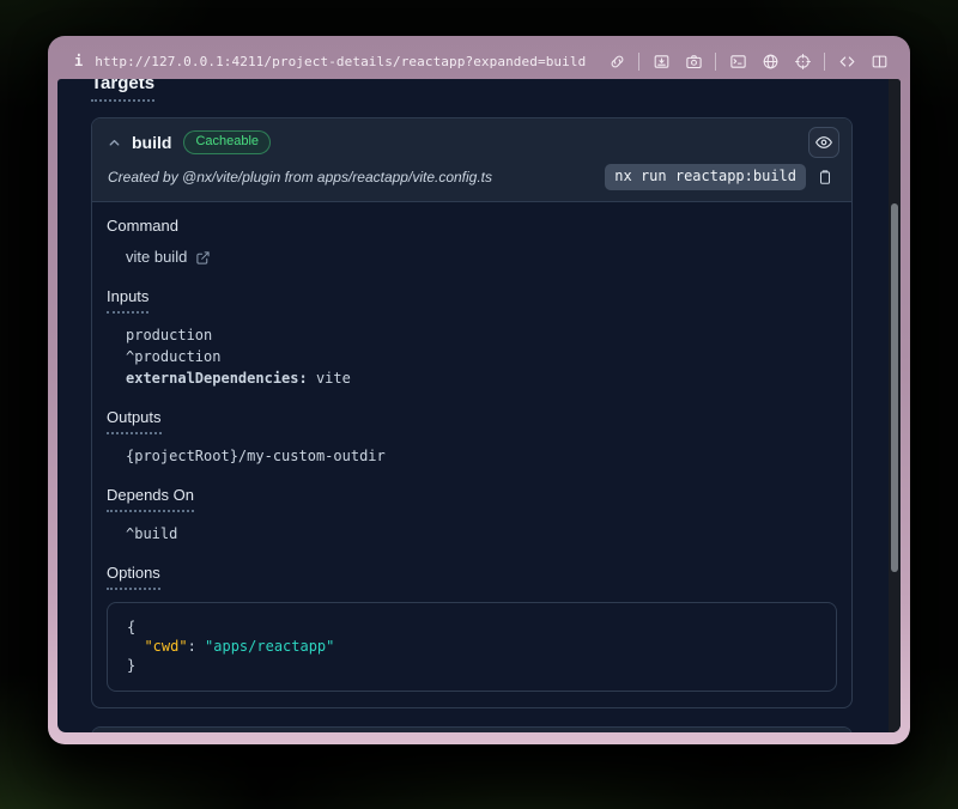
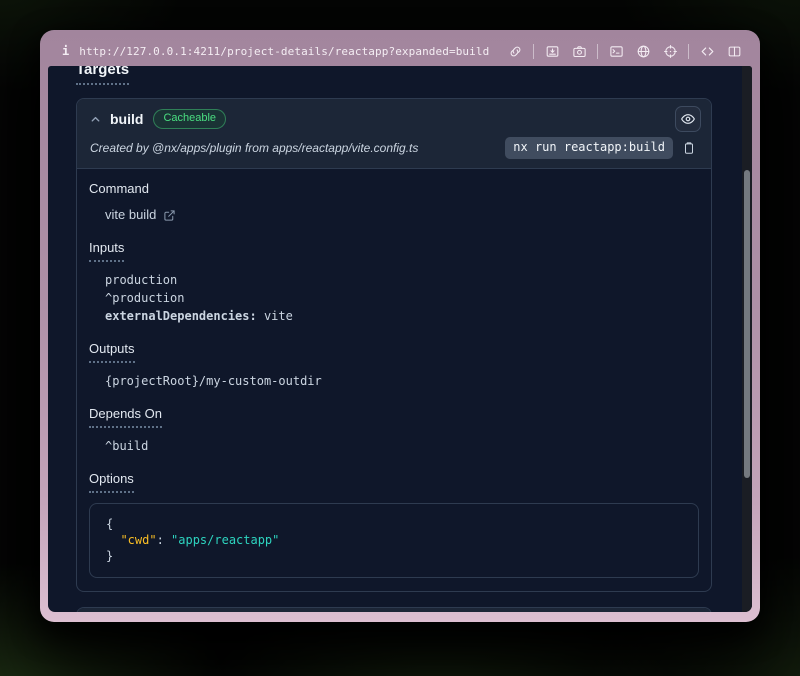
  i
  http://127.0.0.1:4211/project-details/reactapp?expanded=build
  Targets
  build
  Cacheable
- Created by @nx/vite/plugin from apps/reactapp/vite.config.ts
+ Created by @nx/apps/plugin from apps/reactapp/vite.config.ts
  nx run reactapp:build
  Command
  vite build
  Inputs
  production
  ^production
  externalDependencies: vite
  Outputs
  {projectRoot}/my-custom-outdir
  Depends On
  ^build
  Options
  {
  "cwd": "apps/reactapp"
  }
